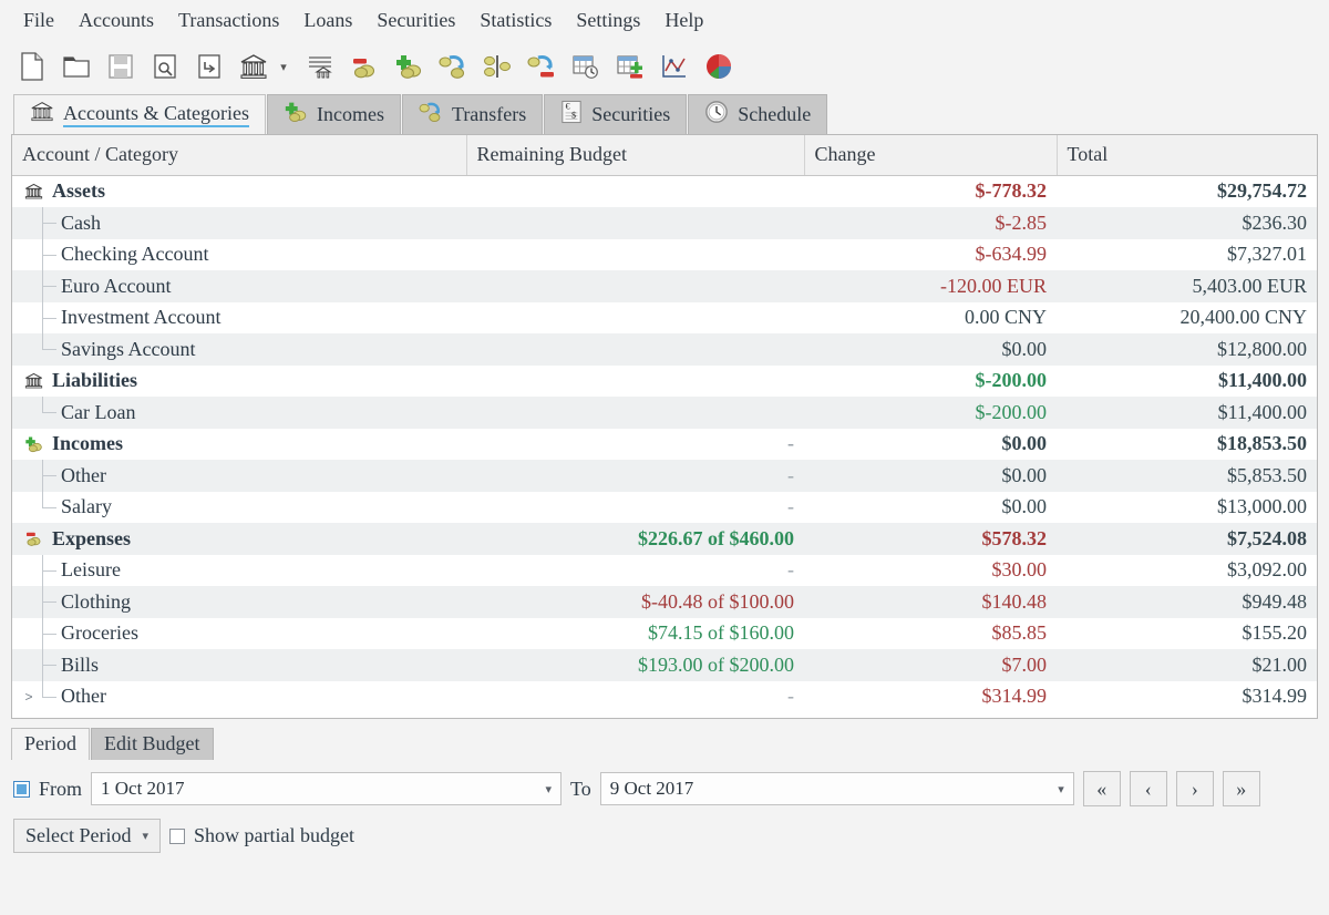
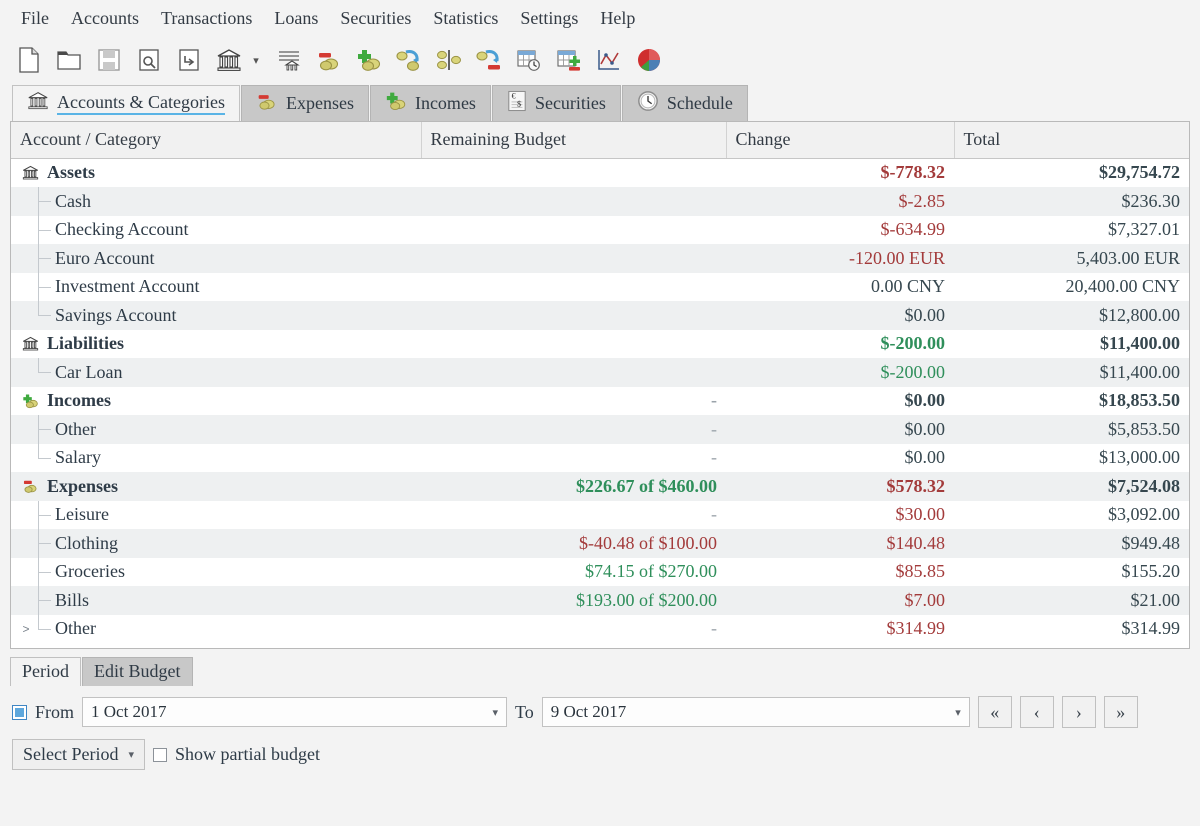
  File
  Accounts
  Transactions
  Loans
  Securities
  Statistics
  Settings
  Help
  ▾
  Accounts & Categories
+ Expenses
  Incomes
- Transfers
  €
  $
  Securities
  Schedule
  Account / Category	Remaining Budget	Change	Total
  Assets		$-778.32	$29,754.72
  Cash		$-2.85	$236.30
  Checking Account		$-634.99	$7,327.01
  Euro Account		-120.00 EUR	5,403.00 EUR
  Investment Account		0.00 CNY	20,400.00 CNY
  Savings Account		$0.00	$12,800.00
  Liabilities		$-200.00	$11,400.00
  Car Loan		$-200.00	$11,400.00
  Incomes	-	$0.00	$18,853.50
  Other	-	$0.00	$5,853.50
  Salary	-	$0.00	$13,000.00
  Expenses	$226.67 of $460.00	$578.32	$7,524.08
  Leisure	-	$30.00	$3,092.00
  Clothing	$-40.48 of $100.00	$140.48	$949.48
- Groceries	$74.15 of $160.00	$85.85	$155.20
+ Groceries	$74.15 of $270.00	$85.85	$155.20
  Bills	$193.00 of $200.00	$7.00	$21.00
  > Other	-	$314.99	$314.99
  Period
  Edit Budget
  From
  1 Oct 2017
  ▾
  To
  9 Oct 2017
  ▾
  «
  ‹
  ›
  »
  Select Period
  ▾
  Show partial budget
